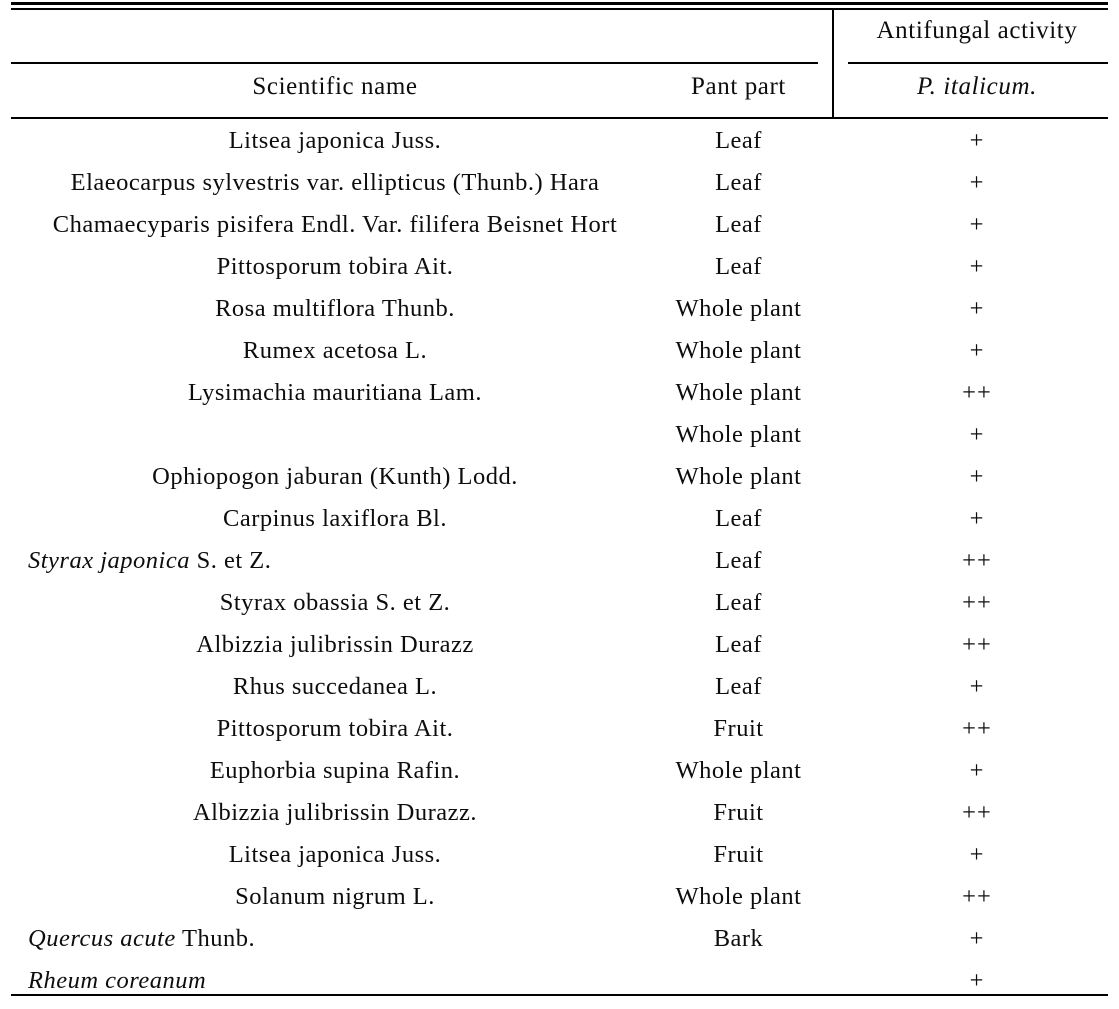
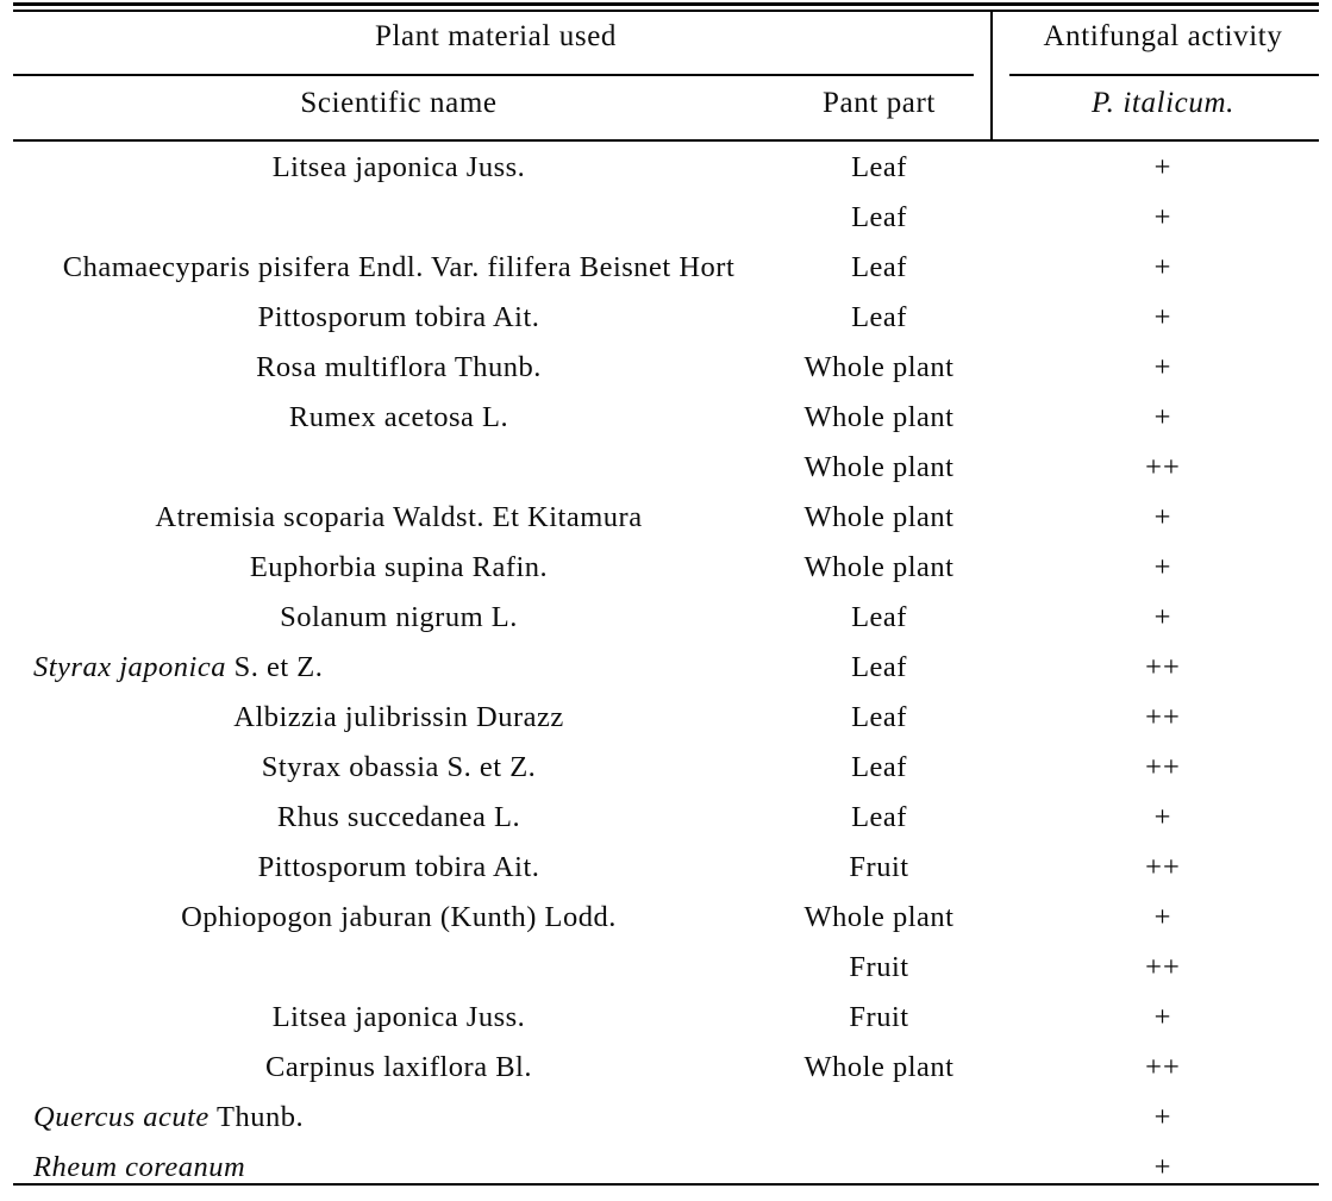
+ Plant material used
  Antifungal activity
  Scientific name
  Pant part
  P. italicum.
  Litsea japonica Juss.
  Leaf
  +
- Elaeocarpus sylvestris var. ellipticus (Thunb.) Hara
  Leaf
  +
  Chamaecyparis pisifera Endl. Var. filifera Beisnet Hort
  Leaf
  +
  Pittosporum tobira Ait.
  Leaf
  +
  Rosa multiflora Thunb.
  Whole plant
  +
  Rumex acetosa L.
  Whole plant
  +
- Lysimachia mauritiana Lam.
  Whole plant
  ++
+ Atremisia scoparia Waldst. Et Kitamura
  Whole plant
  +
- Ophiopogon jaburan (Kunth) Lodd.
+ Euphorbia supina Rafin.
  Whole plant
  +
- Carpinus laxiflora Bl.
+ Solanum nigrum L.
  Leaf
  +
  Styrax japonica S. et Z.
  Leaf
  ++
- Styrax obassia S. et Z.
+ Albizzia julibrissin Durazz
  Leaf
  ++
- Albizzia julibrissin Durazz
+ Styrax obassia S. et Z.
  Leaf
  ++
  Rhus succedanea L.
  Leaf
  +
  Pittosporum tobira Ait.
  Fruit
  ++
- Euphorbia supina Rafin.
+ Ophiopogon jaburan (Kunth) Lodd.
  Whole plant
  +
- Albizzia julibrissin Durazz.
  Fruit
  ++
  Litsea japonica Juss.
  Fruit
  +
- Solanum nigrum L.
+ Carpinus laxiflora Bl.
  Whole plant
  ++
  Quercus acute Thunb.
- Bark
  +
  Rheum coreanum
  +
